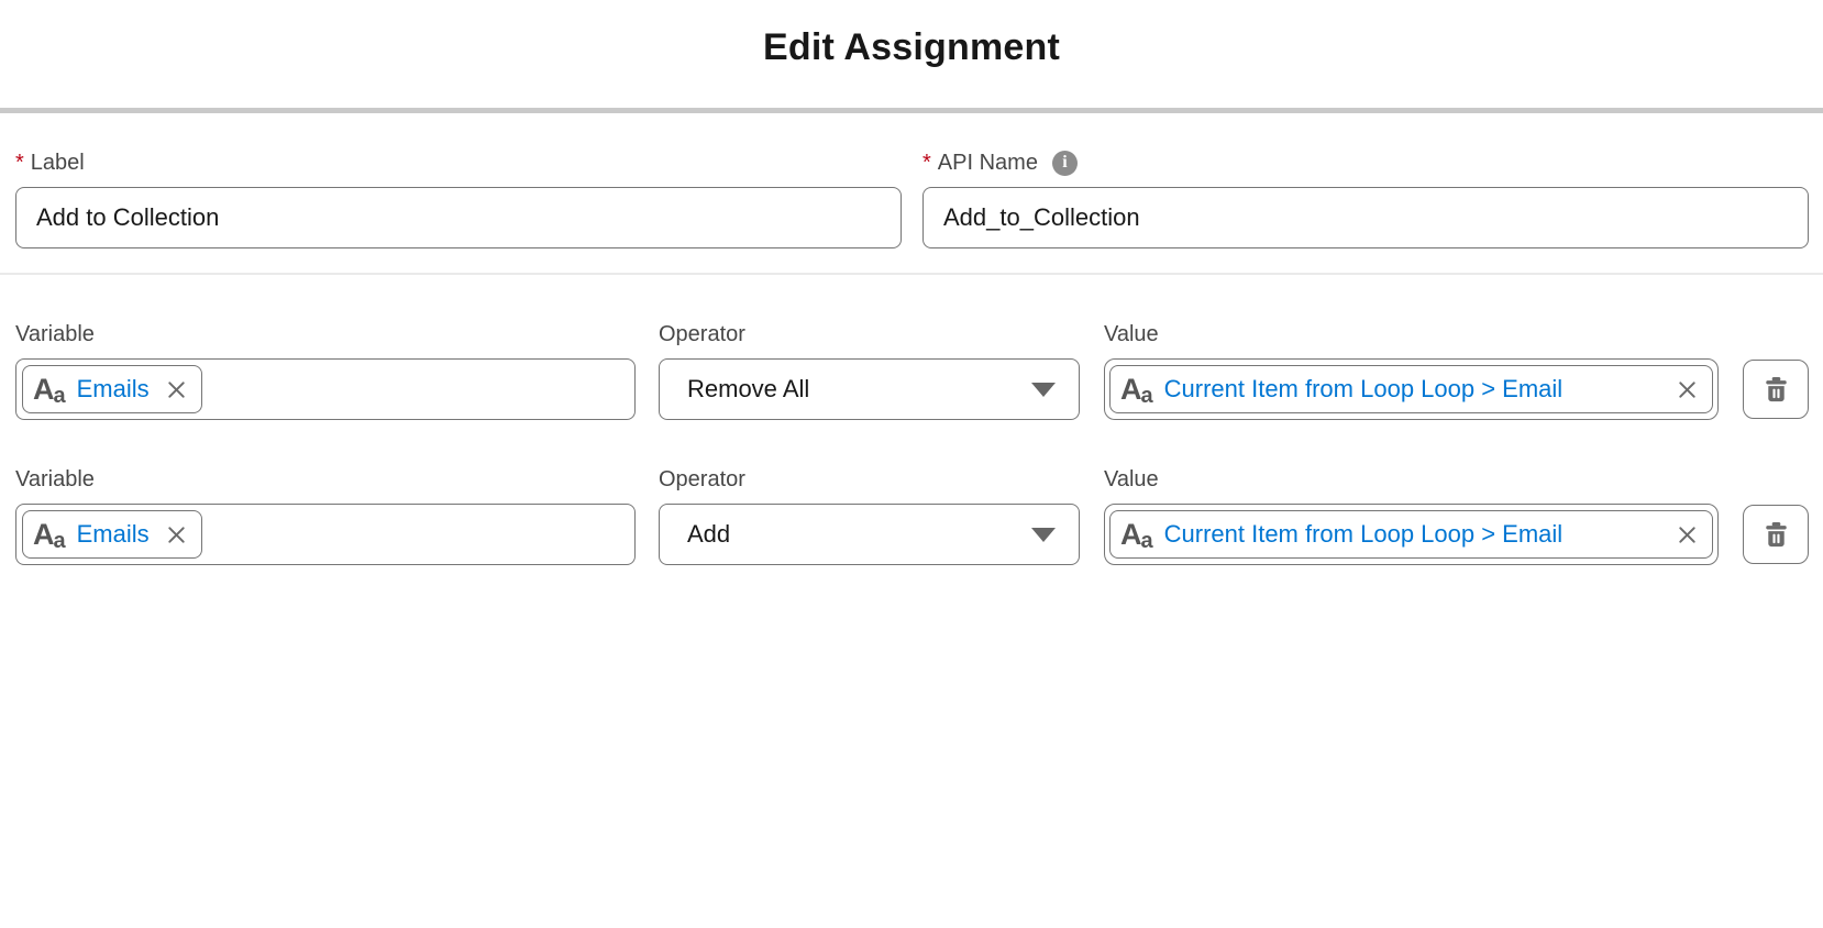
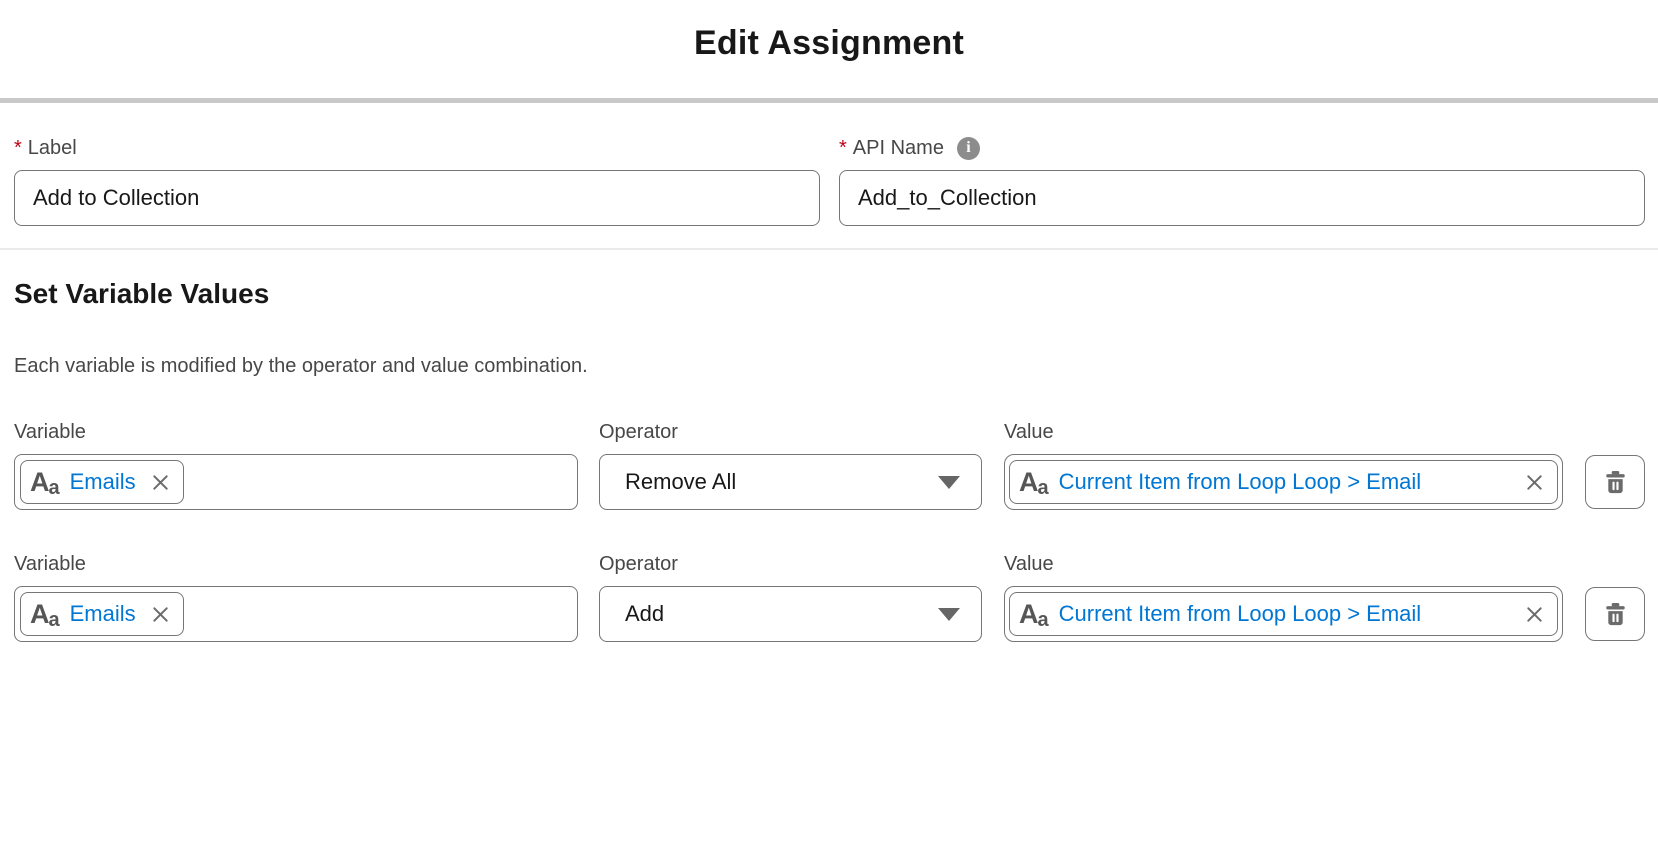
  Edit Assignment
  *
  Label
  Add to Collection
  *
  API Name
  i
  Add_to_Collection
+ Set Variable Values
+ Each variable is modified by the operator and value combination.
  Variable
  A
  a
  Emails
  Operator
  Remove All
  Value
  A
  a
  Current Item from Loop Loop > Email
  Variable
  A
  a
  Emails
  Operator
  Add
  Value
  A
  a
  Current Item from Loop Loop > Email
